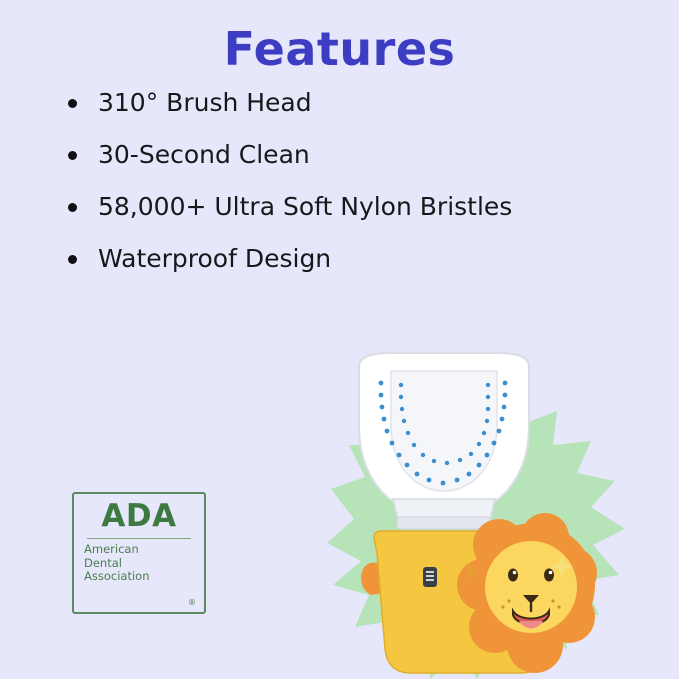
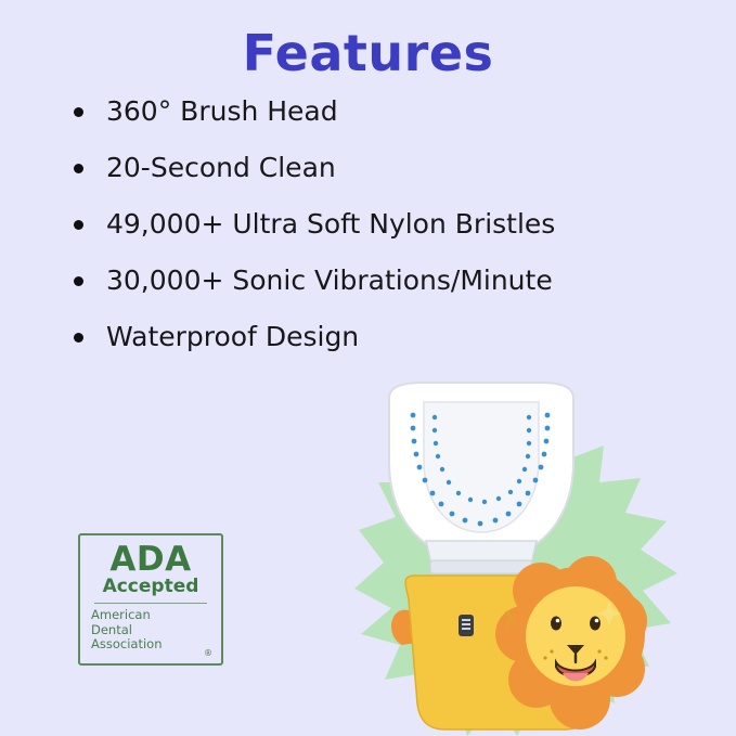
  Features
- 310° Brush Head
+ 360° Brush Head
- 30-Second Clean
+ 20-Second Clean
- 58,000+ Ultra Soft Nylon Bristles
+ 49,000+ Ultra Soft Nylon Bristles
+ 30,000+ Sonic Vibrations/Minute
  Waterproof Design
  ADA
+ Accepted
  American
  Dental
  Association
  ®
